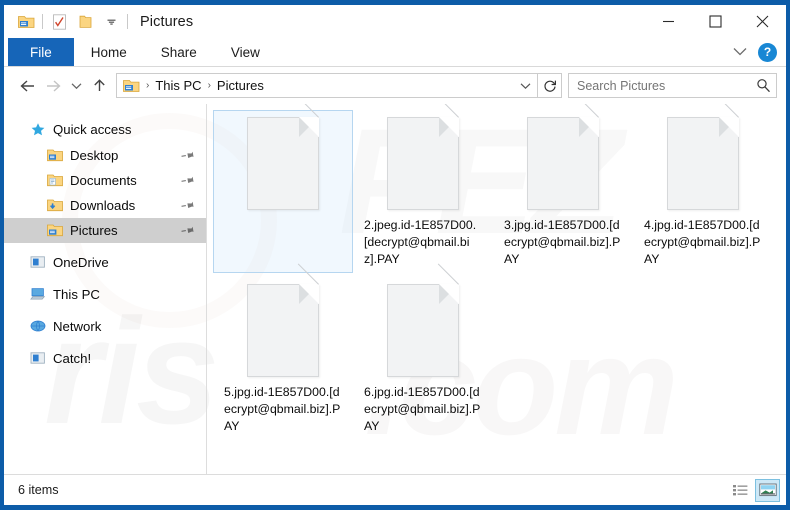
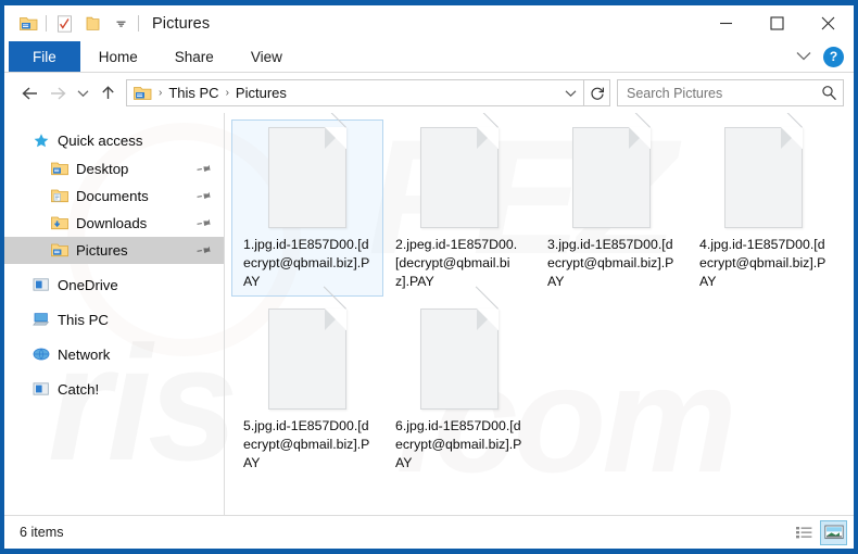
  ris
  .com
  Pictures
  File
  Home
  Share
  View
  ?
  ›
  This PC
  ›
  Pictures
  Search Pictures
  Quick access
  Desktop
  Documents
  Downloads
  Pictures
  OneDrive
  This PC
  Network
  Catch!
+ 1.jpg.id-1E857D00.[decrypt@qbmail.biz].PAY
  2.jpeg.id-1E857D00.[decrypt@qbmail.biz].PAY
  3.jpg.id-1E857D00.[decrypt@qbmail.biz].PAY
  4.jpg.id-1E857D00.[decrypt@qbmail.biz].PAY
  5.jpg.id-1E857D00.[decrypt@qbmail.biz].PAY
  6.jpg.id-1E857D00.[decrypt@qbmail.biz].PAY
  6 items
